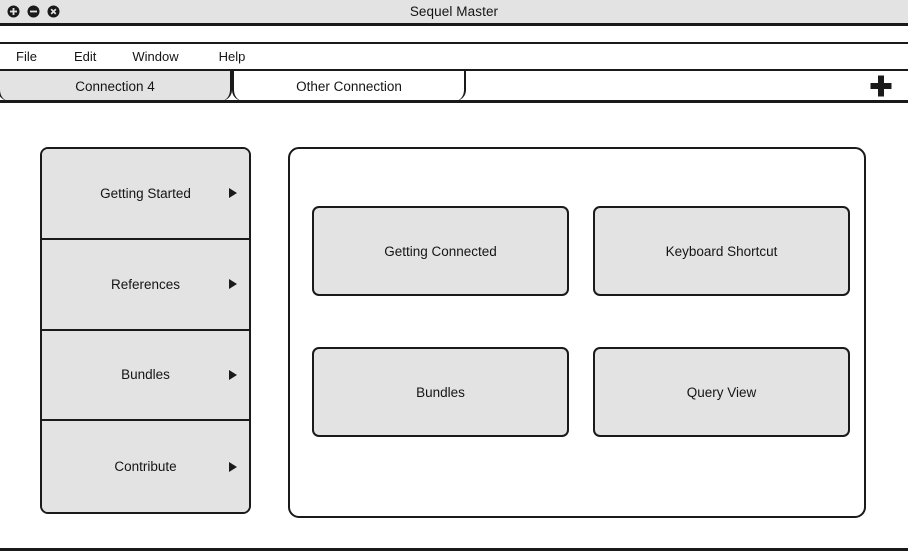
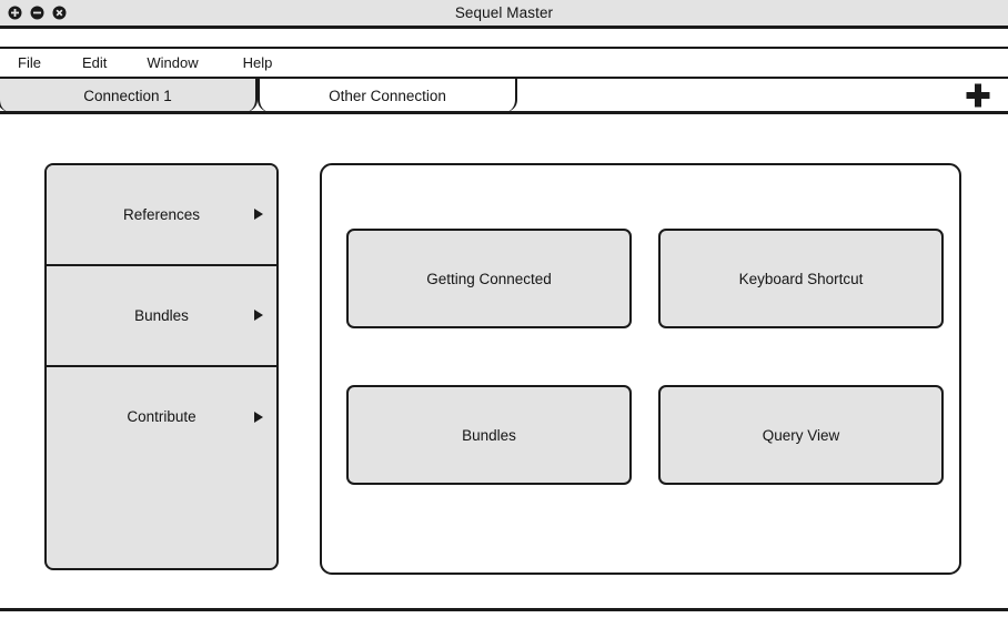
  Sequel Master
  File
  Edit
  Window
  Help
- Connection 4
+ Connection 1
  Other Connection
- Getting Started
  References
  Bundles
  Contribute
  Getting Connected
  Keyboard Shortcut
  Bundles
  Query View
